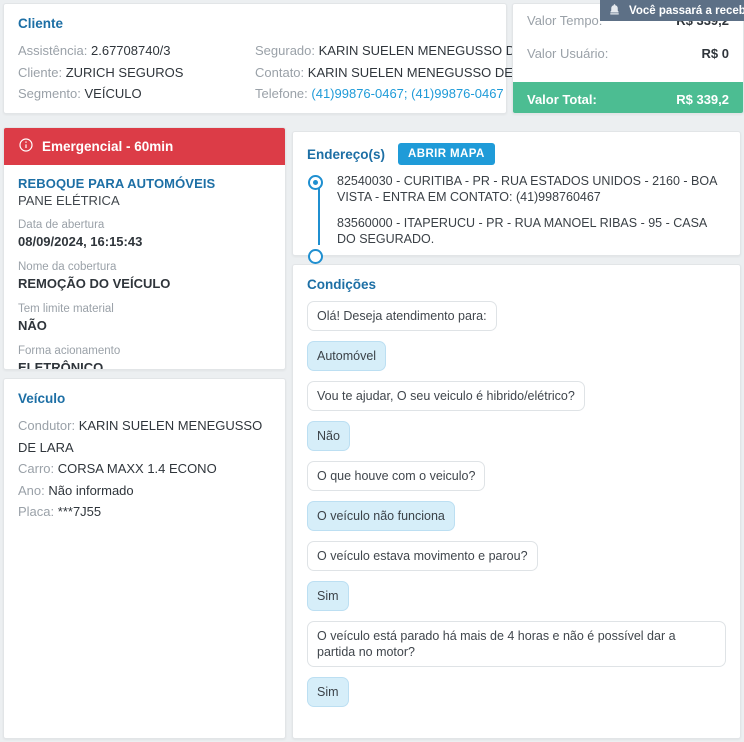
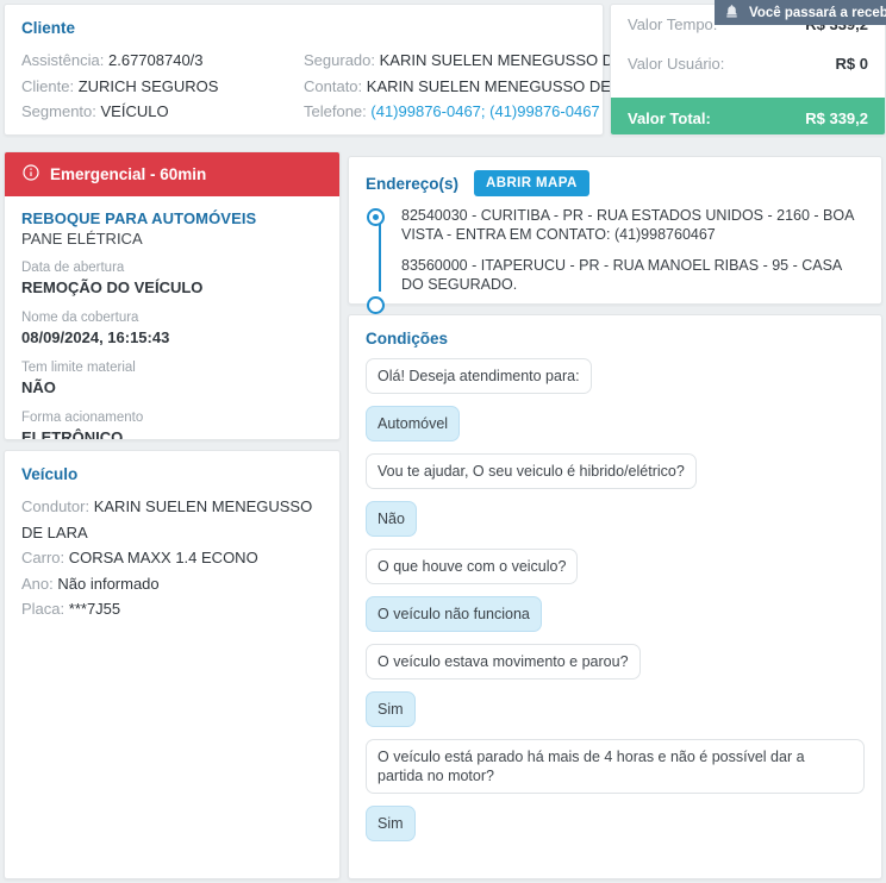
  Cliente
  Assistência: 2.67708740/3
  Cliente: ZURICH SEGUROS
  Segmento: VEÍCULO
  Segurado: KARIN SUELEN MENEGUSSO D
  Contato: KARIN SUELEN MENEGUSSO DE
  Telefone: (41)99876-0467; (41)99876-0467
  Valor Tempo
  Valor Usuário:
  R$ 0
  Valor Total:
  R$ 339,2
  Você passará a receb
  Emergencial - 60min
  REBOQUE PARA AUTOMÓVEIS
  PANE ELÉTRICA
  Data de abertura
- 08/09/2024, 16:15:43
+ REMOÇÃO DO VEÍCULO
  Nome da cobertura
- REMOÇÃO DO VEÍCULO
+ 08/09/2024, 16:15:43
  Tem limite material
  NÃO
  Forma acionamento
  ELETRÔNICO
  Veículo
  Condutor: KARIN SUELEN MENEGUSSO DE LARA
  Carro: CORSA MAXX 1.4 ECONO
  Ano: Não informado
  Placa: ***7J55
  Endereço(s)
  ABRIR MAPA
  82540030 - CURITIBA - PR - RUA ESTADOS UNIDOS - 2160 - BOA VISTA - ENTRA EM CONTATO: (41)998760467
  83560000 - ITAPERUCU - PR - RUA MANOEL RIBAS - 95 - CASA DO SEGURADO.
  Condições
  Olá! Deseja atendimento para:
  Automóvel
  Vou te ajudar, O seu veiculo é hibrido/elétrico?
  Não
  O que houve com o veiculo?
  O veículo não funciona
  O veículo estava movimento e parou?
  Sim
  O veículo está parado há mais de 4 horas e não é possível dar a partida no motor?
  Sim
